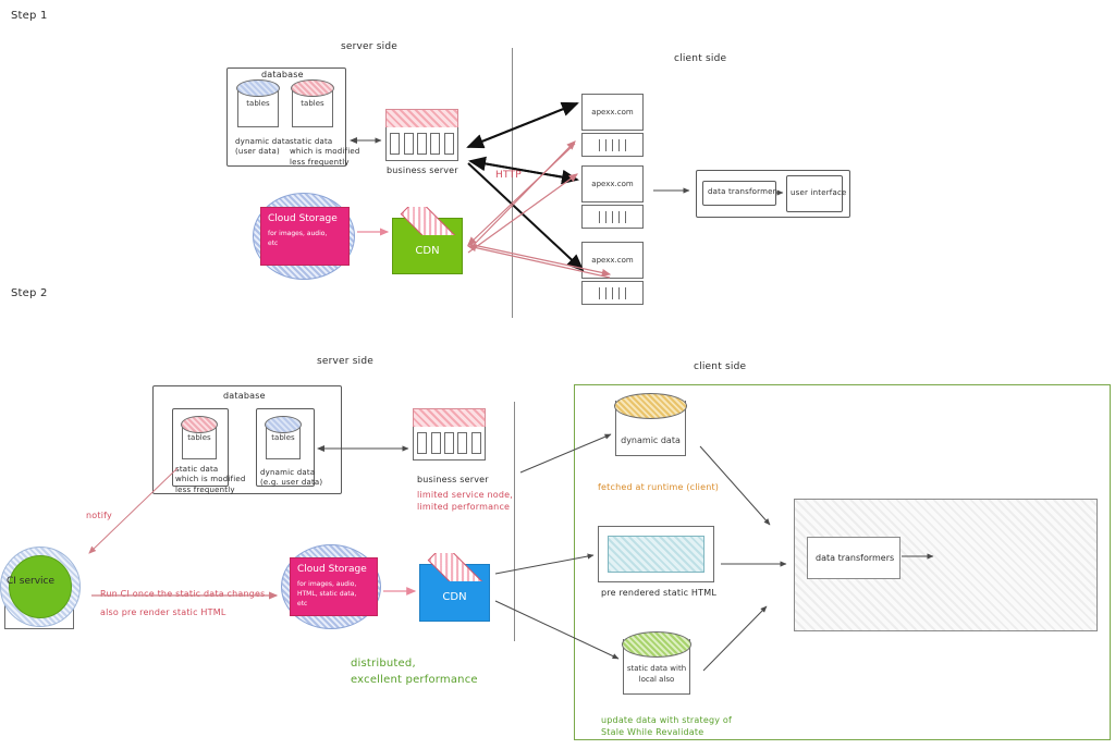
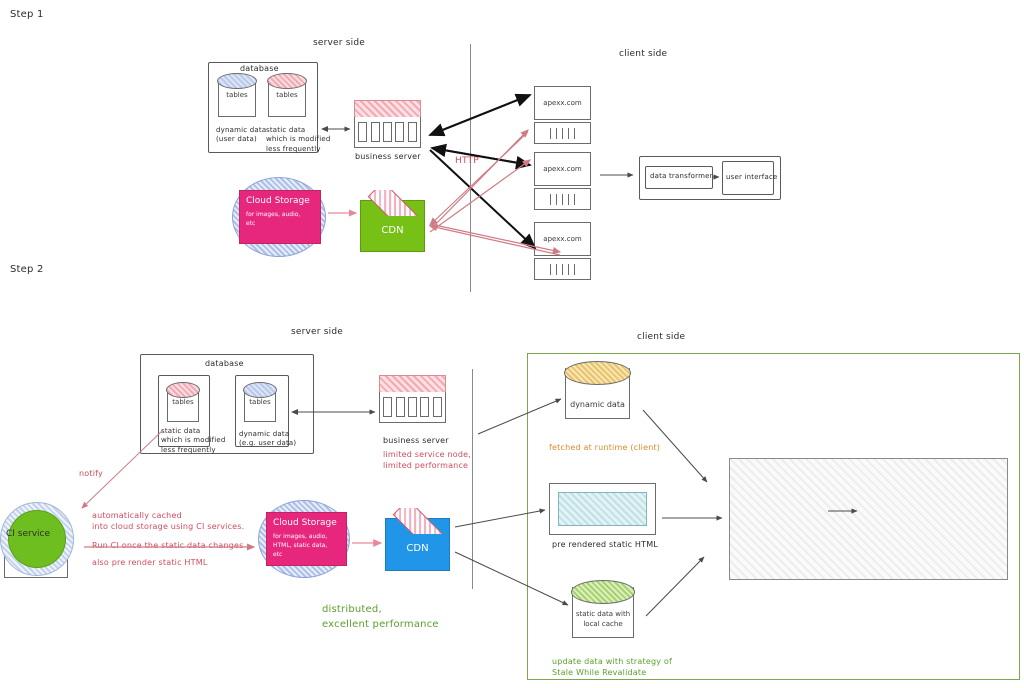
  Step 1
  server side
  client side
  database
  tables
  dynamic data
  (user data)
  tables
  static data
  which is modified
  less frequently
  business server
  Cloud Storage
  CDN
  HTTP
  apexx.com
  apexx.com
  apexx.com
  data transformer
  user interface
  Step 2
  server side
  client side
  database
  tables
  static data
  which is modified
  less frequently
  tables
  dynamic data
  (e.g. user data)
  business server
  limited service node,
  limited performance
  CI service
  notify
+ automatically cached
+ into cloud storage using CI services.
  Run CI once the static data changes
  also pre render static HTML
  Cloud Storage
  CDN
  distributed,
  excellent performance
  dynamic data
  fetched at runtime (client)
  pre rendered static HTML
- static data with local also
+ static data with local cache
  update data with strategy of
  Stale While Revalidate
- data transformers
